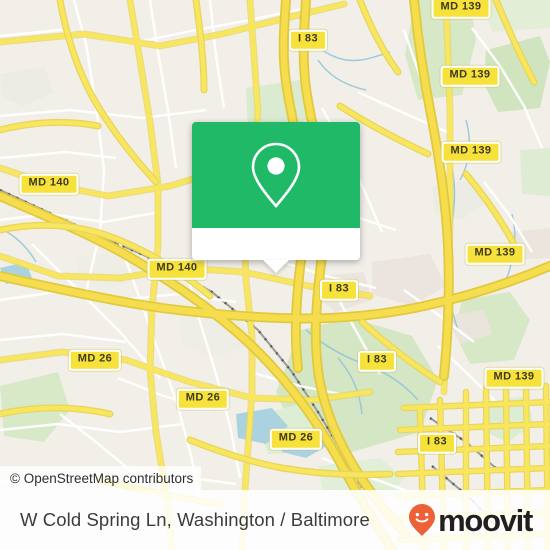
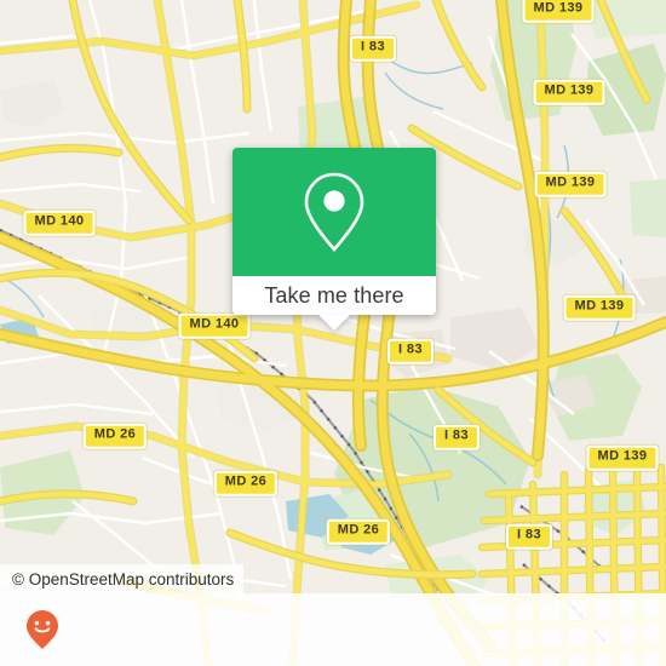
  MD 139
  I 83
  MD 139
  MD 139
  MD 140
  MD 140
  I 83
  MD 139
  MD 26
  I 83
  MD 26
  MD 139
  MD 26
  I 83
+ Take me there
  © OpenStreetMap contributors
- W Cold Spring Ln, Washington / Baltimore
- moovit
